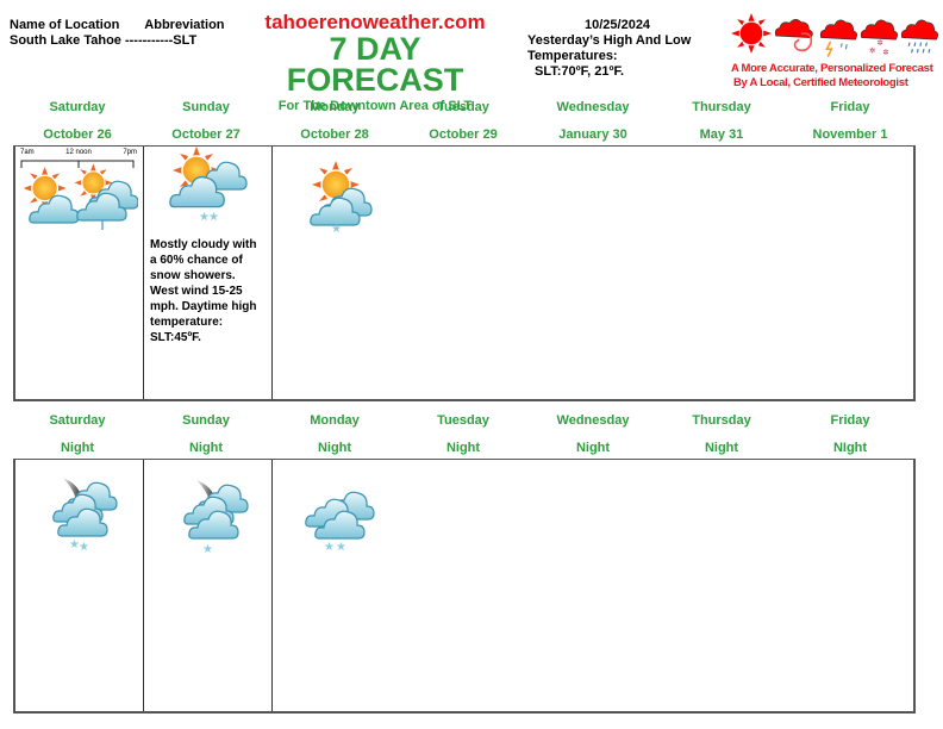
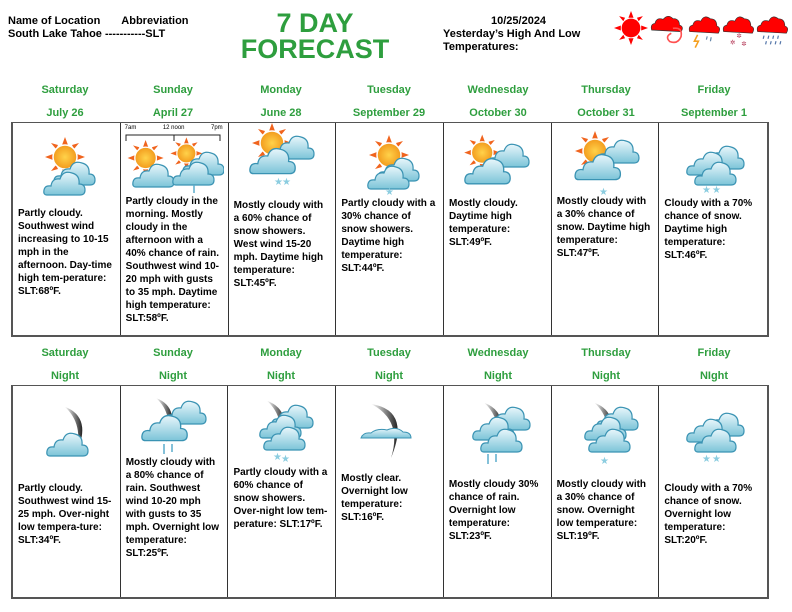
  Name of Location Abbreviation South Lake Tahoe -----------SLT
- tahoerenoweather.com
  7 DAY FORECAST
- For The Downtown Area of SLT
  10/25/2024
  Yesterday’s High And Low
  Temperatures:
- SLT:70ºF, 21ºF.
- A More Accurate, Personalized Forecast
- By A Local, Certified Meteorologist
  Saturday
  Sunday
  Monday
  Tuesday
  Wednesday
  Thursday
  Friday
- October 26
+ July 26
- October 27
+ April 27
- October 28
+ June 28
- October 29
+ September 29
- January 30
+ October 30
- May 31
+ October 31
- November 1
+ September 1
+ Partly cloudy. Southwest wind increasing to 10-15 mph in the afternoon. Day-time high tem-perature: SLT:68ºF.
+ Partly cloudy in the morning. Mostly cloudy in the afternoon with a 40% chance of rain. Southwest wind 10-20 mph with gusts to 35 mph. Daytime high temperature: SLT:58ºF.
- Mostly cloudy with a 60% chance of snow showers. West wind 15-25 mph. Daytime high temperature: SLT:45ºF.
+ Mostly cloudy with a 60% chance of snow showers. West wind 15-20 mph. Daytime high temperature: SLT:45ºF.
+ Partly cloudy with a 30% chance of snow showers. Daytime high temperature: SLT:44ºF.
+ Mostly cloudy. Daytime high temperature: SLT:49ºF.
+ Mostly cloudy with a 30% chance of snow. Daytime high temperature: SLT:47ºF.
+ Cloudy with a 70% chance of snow. Daytime high temperature: SLT:46ºF.
  Saturday
  Sunday
  Monday
  Tuesday
  Wednesday
  Thursday
  Friday
  Night
  Night
  Night
  Night
  Night
  Night
  NIght
+ Partly cloudy. Southwest wind 15-25 mph. Over-night low tempera-ture: SLT:34ºF.
+ Mostly cloudy with a 80% chance of rain. Southwest wind 10-20 mph with gusts to 35 mph. Overnight low temperature: SLT:25ºF.
+ Partly cloudy with a 60% chance of snow showers. Over-night low tem-perature: SLT:17ºF.
+ Mostly clear. Overnight low temperature: SLT:16ºF.
+ Mostly cloudy 30% chance of rain. Overnight low temperature: SLT:23ºF.
+ Mostly cloudy with a 30% chance of snow. Overnight low temperature: SLT:19ºF.
+ Cloudy with a 70% chance of snow. Overnight low temperature: SLT:20ºF.
